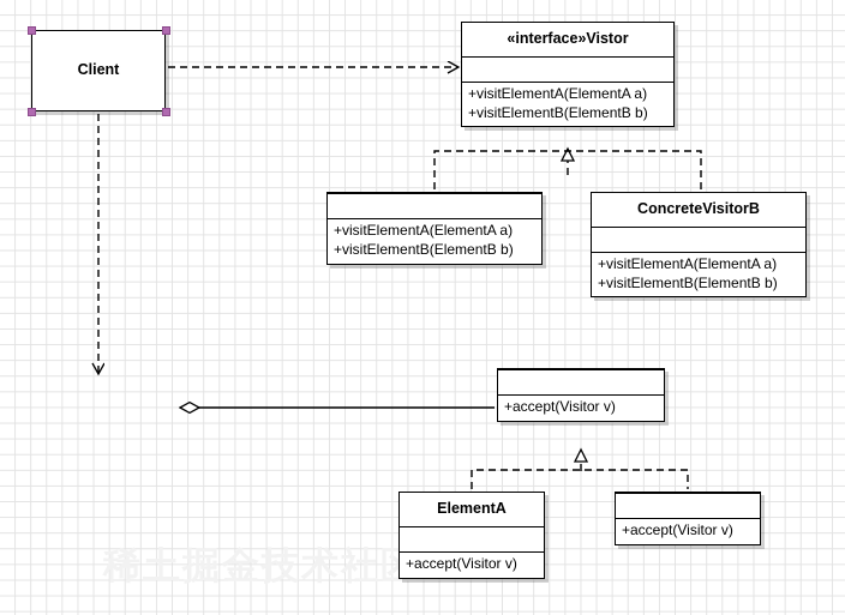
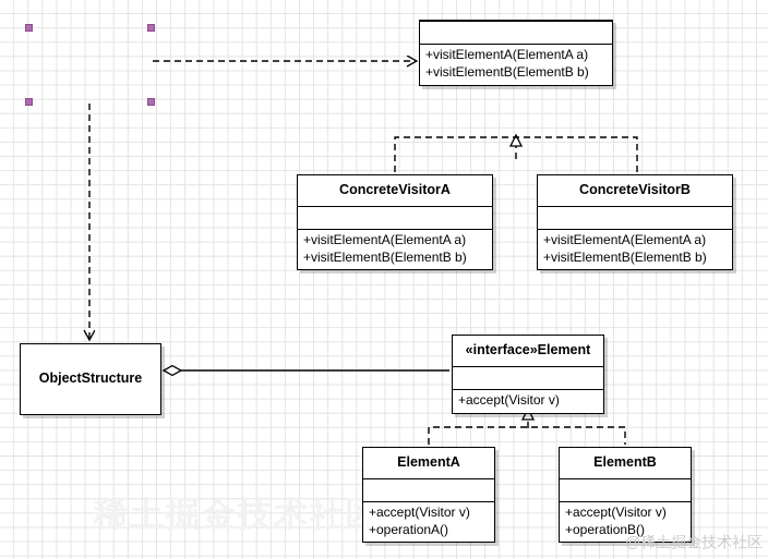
  稀土掘金技术社
- Client
- «interface»Vistor
  +visitElementA(ElementA a)
  +visitElementB(ElementB b)
+ ConcreteVisitorA
  +visitElementA(ElementA a)
  +visitElementB(ElementB b)
  ConcreteVisitorB
  +visitElementA(ElementA a)
  +visitElementB(ElementB b)
+ ObjectStructure
+ «interface»Element
  +accept(Visitor v)
  ElementA
  +accept(Visitor v)
+ +operationA()
+ ElementB
  +accept(Visitor v)
+ +operationB()
+ @稀土掘金技术社区
